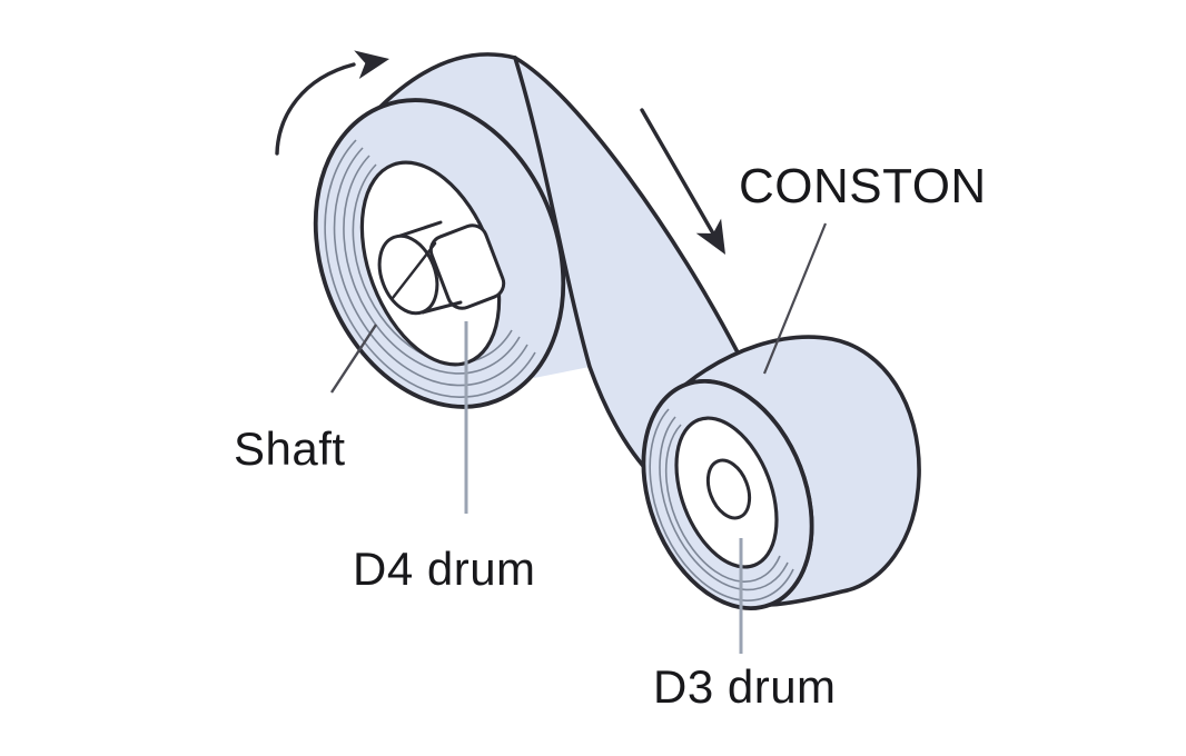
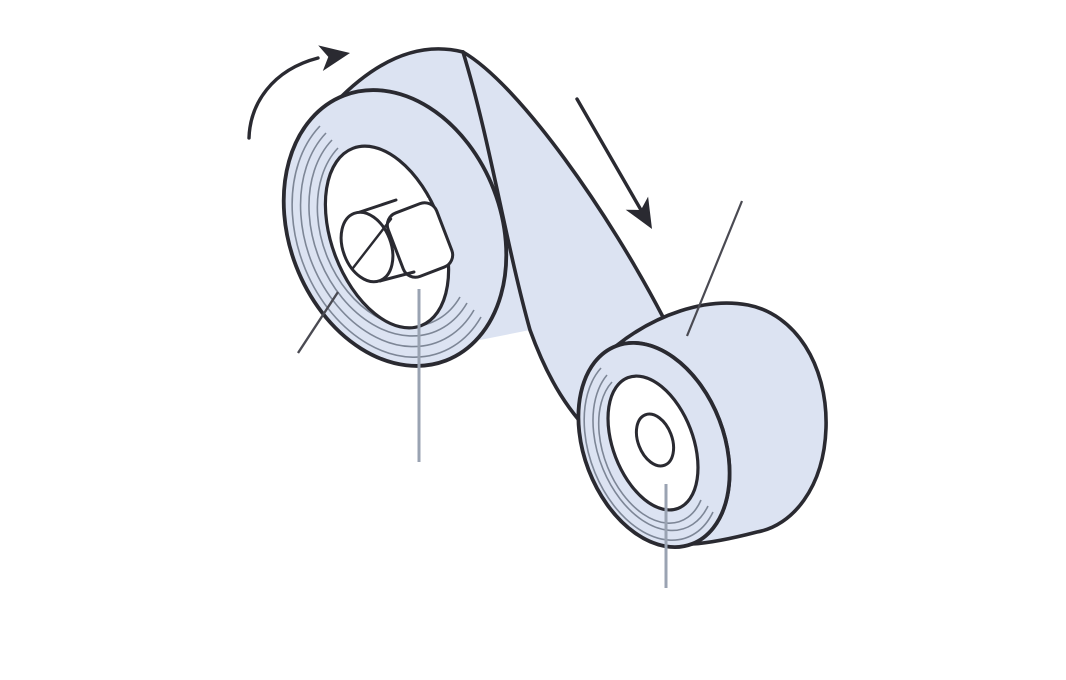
- CONSTON
- Shaft
- D4 drum
- D3 drum
